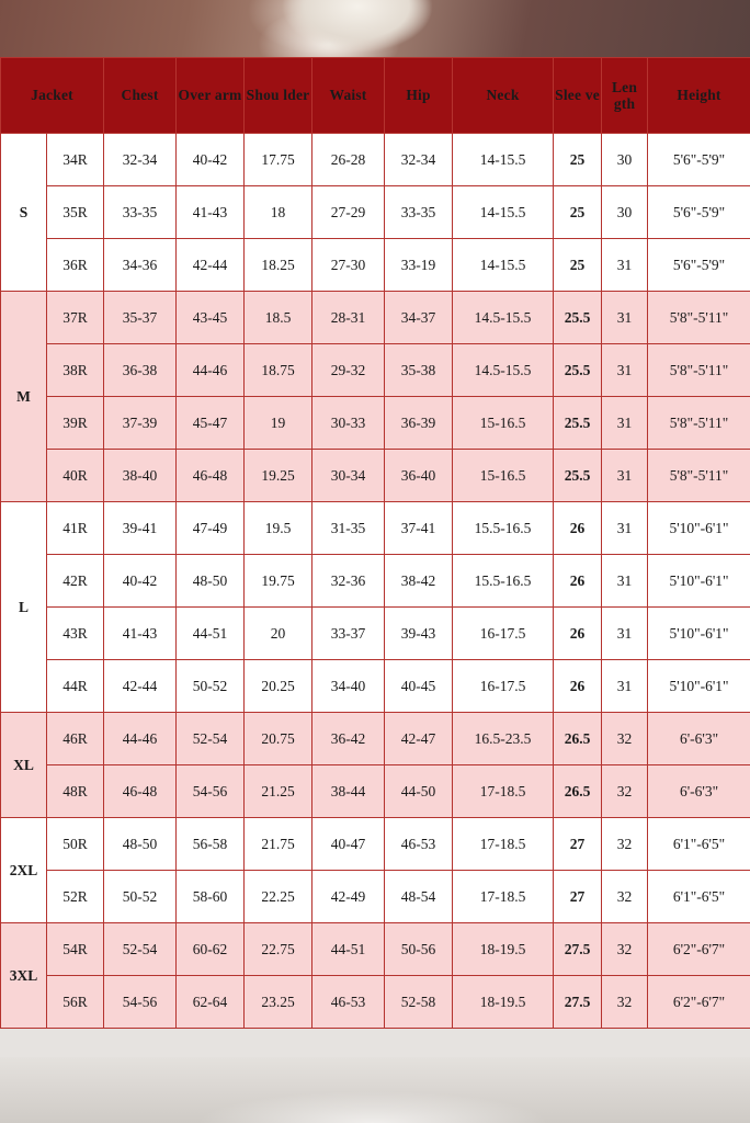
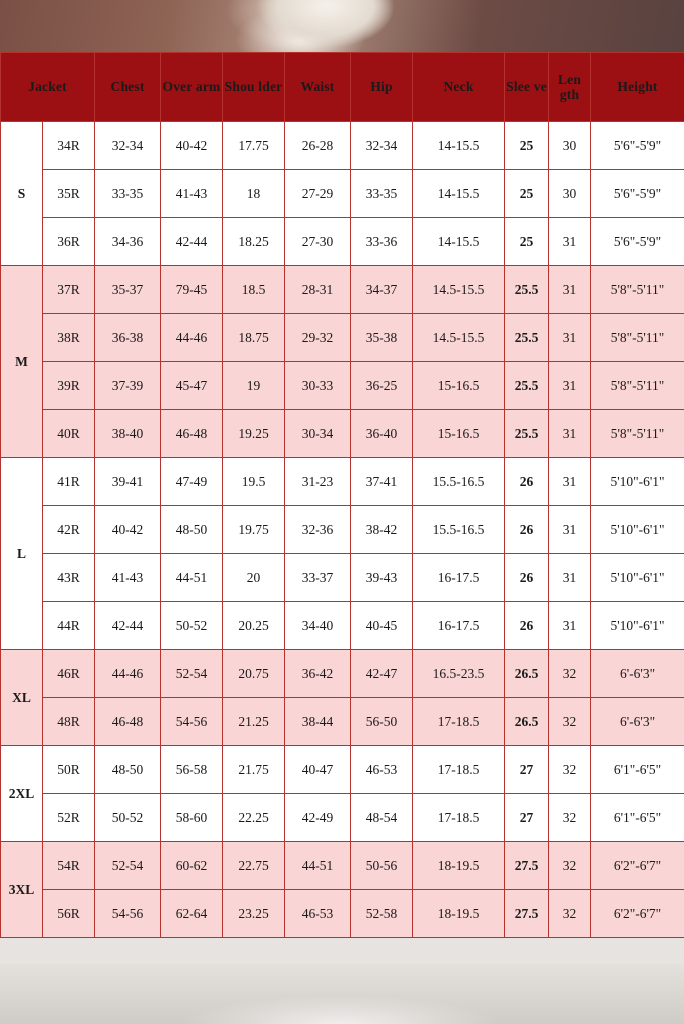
  Jacket	Chest	Over arm	Shou lder	Waist	Hip	Neck	Slee ve	Len gth	Height
  S	34R	32-34	40-42	17.75	26-28	32-34	14-15.5	25	30	5'6"-5'9"
  35R	33-35	41-43	18	27-29	33-35	14-15.5	25	30	5'6"-5'9"
- 36R	34-36	42-44	18.25	27-30	33-19	14-15.5	25	31	5'6"-5'9"
+ 36R	34-36	42-44	18.25	27-30	33-36	14-15.5	25	31	5'6"-5'9"
- M	37R	35-37	43-45	18.5	28-31	34-37	14.5-15.5	25.5	31	5'8"-5'11"
+ M	37R	35-37	79-45	18.5	28-31	34-37	14.5-15.5	25.5	31	5'8"-5'11"
  38R	36-38	44-46	18.75	29-32	35-38	14.5-15.5	25.5	31	5'8"-5'11"
- 39R	37-39	45-47	19	30-33	36-39	15-16.5	25.5	31	5'8"-5'11"
+ 39R	37-39	45-47	19	30-33	36-25	15-16.5	25.5	31	5'8"-5'11"
  40R	38-40	46-48	19.25	30-34	36-40	15-16.5	25.5	31	5'8"-5'11"
- L	41R	39-41	47-49	19.5	31-35	37-41	15.5-16.5	26	31	5'10"-6'1"
+ L	41R	39-41	47-49	19.5	31-23	37-41	15.5-16.5	26	31	5'10"-6'1"
  42R	40-42	48-50	19.75	32-36	38-42	15.5-16.5	26	31	5'10"-6'1"
  43R	41-43	44-51	20	33-37	39-43	16-17.5	26	31	5'10"-6'1"
  44R	42-44	50-52	20.25	34-40	40-45	16-17.5	26	31	5'10"-6'1"
  XL	46R	44-46	52-54	20.75	36-42	42-47	16.5-23.5	26.5	32	6'-6'3"
- 48R	46-48	54-56	21.25	38-44	44-50	17-18.5	26.5	32	6'-6'3"
+ 48R	46-48	54-56	21.25	38-44	56-50	17-18.5	26.5	32	6'-6'3"
  2XL	50R	48-50	56-58	21.75	40-47	46-53	17-18.5	27	32	6'1"-6'5"
  52R	50-52	58-60	22.25	42-49	48-54	17-18.5	27	32	6'1"-6'5"
  3XL	54R	52-54	60-62	22.75	44-51	50-56	18-19.5	27.5	32	6'2"-6'7"
  56R	54-56	62-64	23.25	46-53	52-58	18-19.5	27.5	32	6'2"-6'7"
